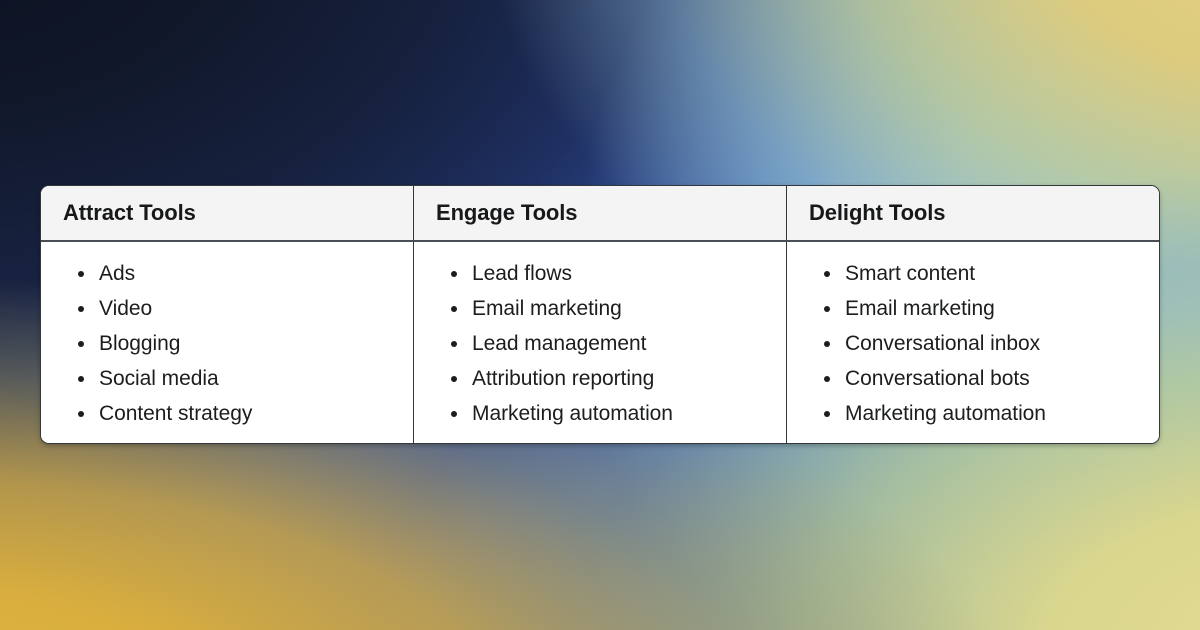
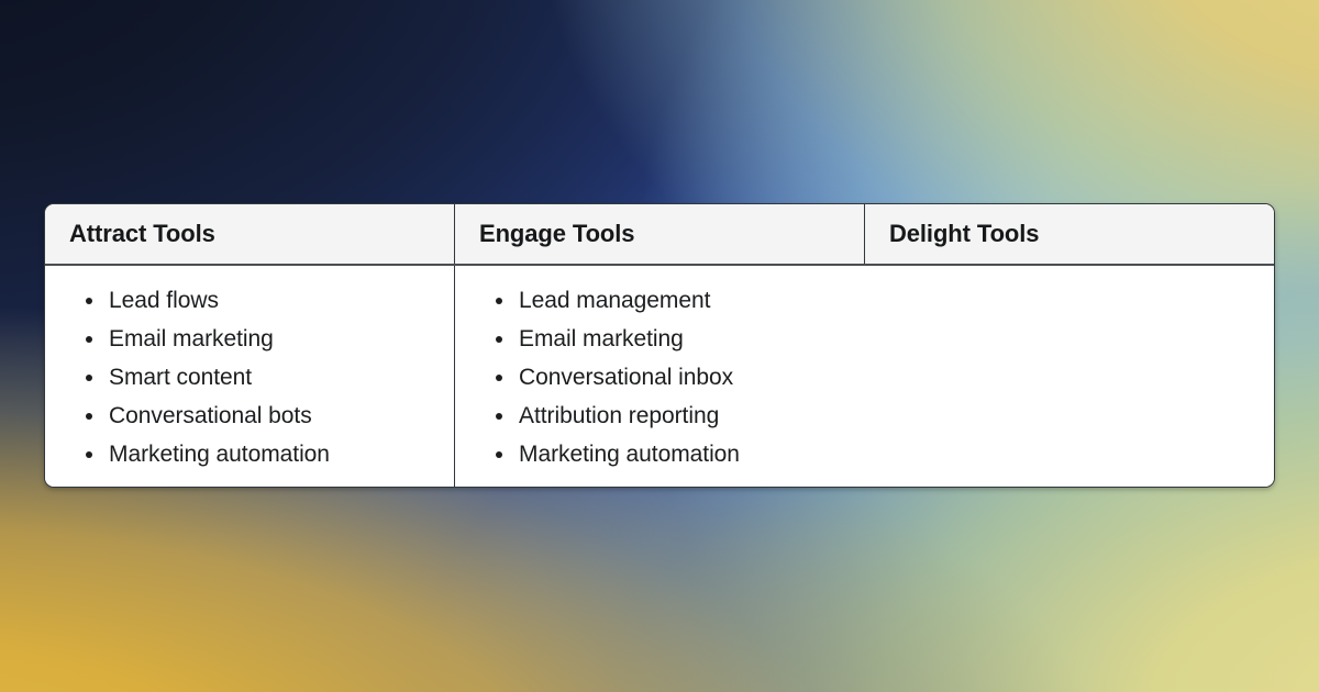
  Attract Tools
  Engage Tools
  Delight Tools
- Ads
- Video
- Blogging
- Social media
- Content strategy
  Lead flows
  Email marketing
- Lead management
+ Smart content
- Attribution reporting
+ Conversational bots
  Marketing automation
- Smart content
+ Lead management
  Email marketing
  Conversational inbox
- Conversational bots
+ Attribution reporting
  Marketing automation
